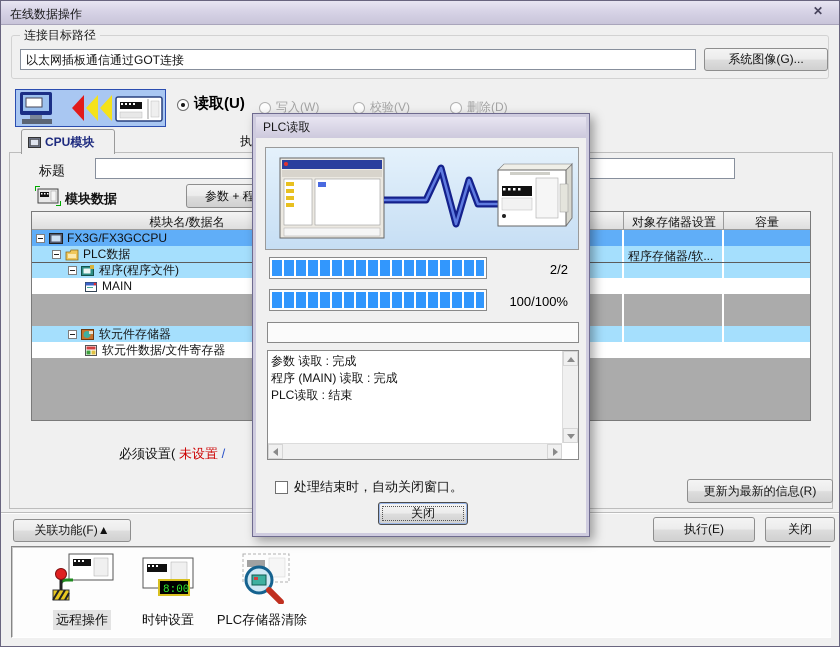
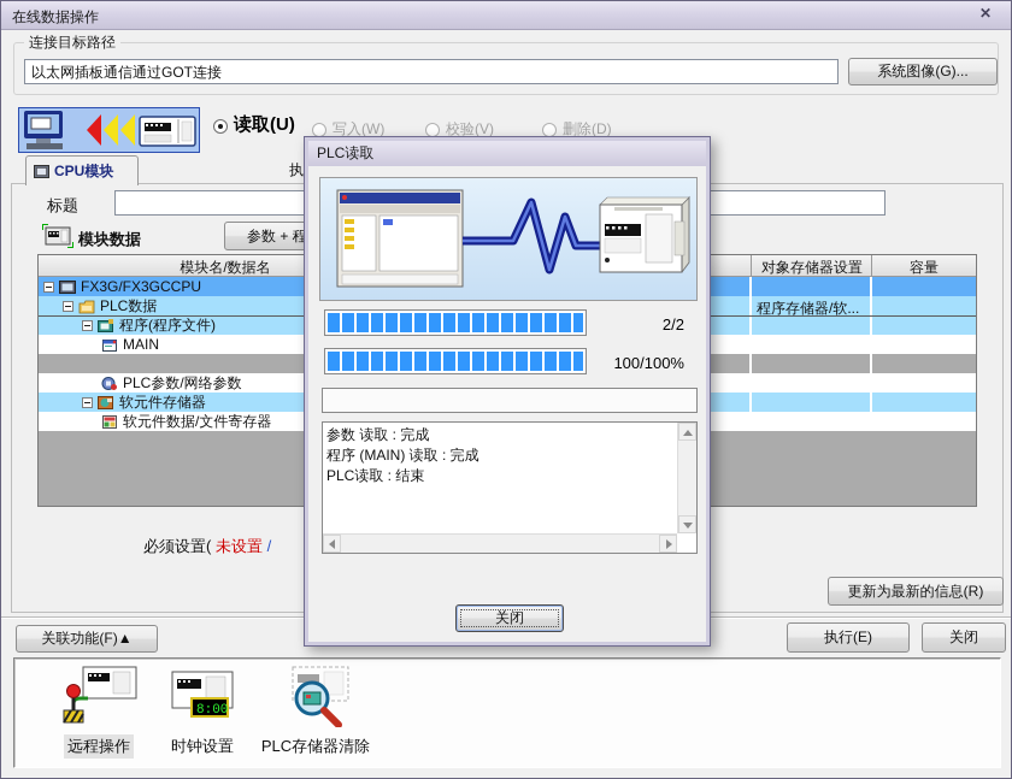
  在线数据操作
  ✕
  连接目标路径
  以太网插板通信通过GOT连接
  系统图像(G)...
  读取(U)
  写入(W)
  校验(V)
  删除(D)
  CPU模块
  执
  标题
  模块数据
  参数 + 程
  模块名/数据名
  对象存储器设置
  容量
  FX3G/FX3GCCPU
  PLC数据
  程序(程序文件)
  MAIN
+ PLC参数/网络参数
  软元件存储器
  软元件数据/文件寄存器
  程序存储器/软...
  必须设置( 未设置 /
  更新为最新的信息(R)
  关联功能(F)▲
  执行(E)
  关闭
  远程操作
  8:00
  时钟设置
  PLC存储器清除
  PLC读取
  2/2
  100/100%
  参数 读取 : 完成
  程序 (MAIN) 读取 : 完成
  PLC读取 : 结束
- 处理结束时，自动关闭窗口。
  关闭
